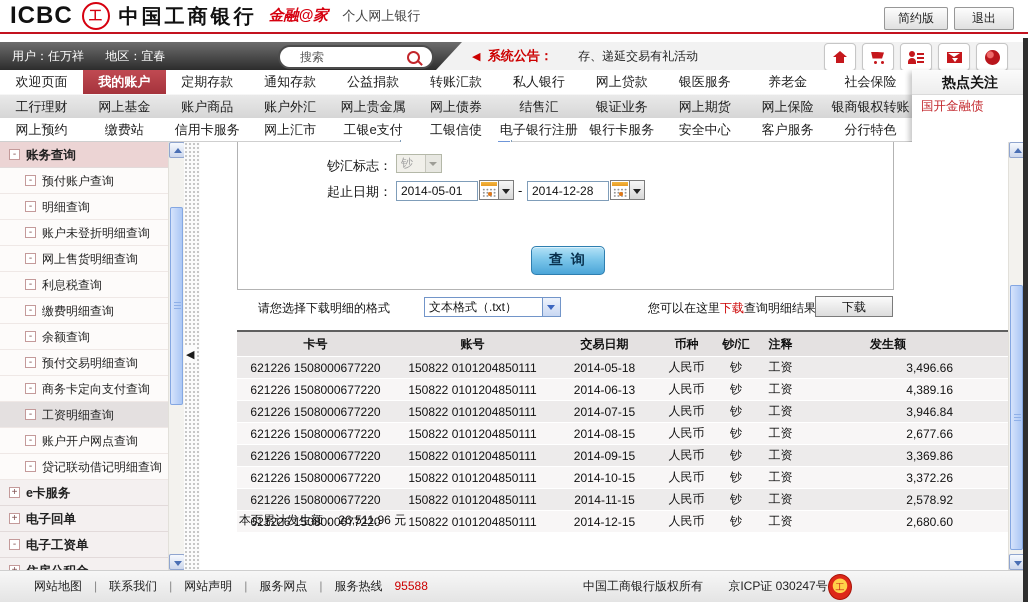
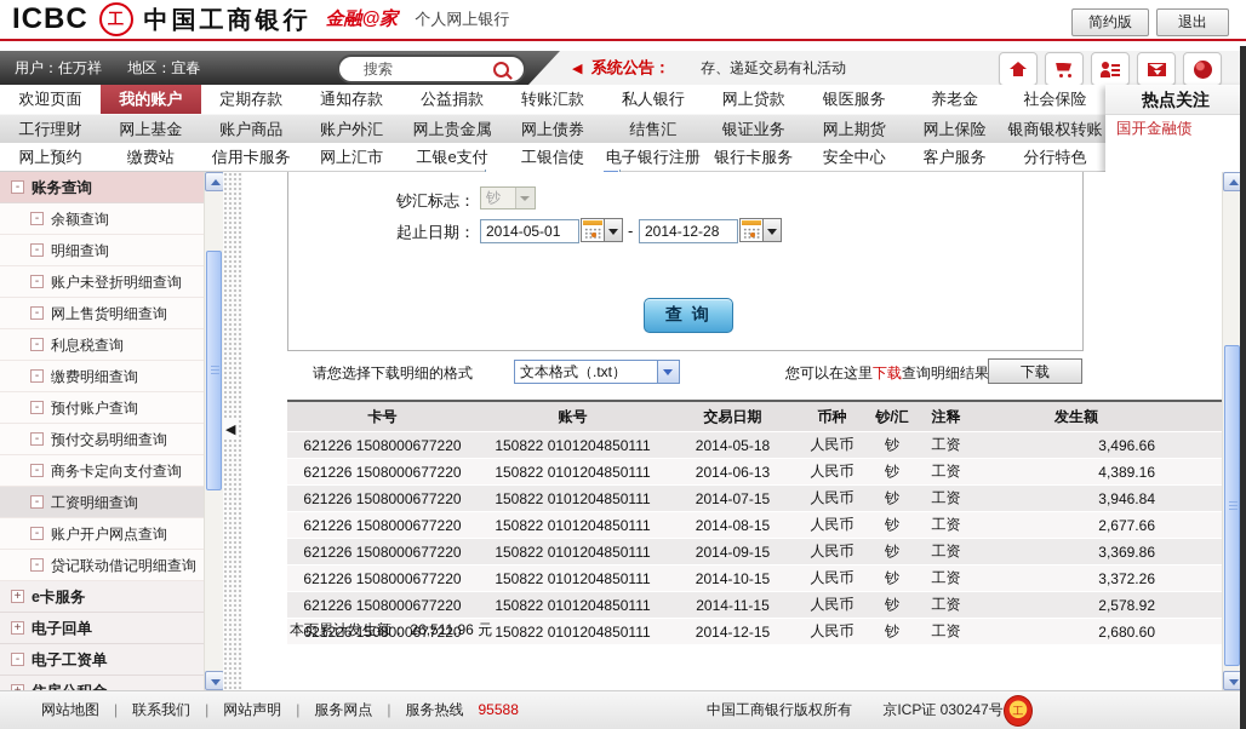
  ICBC
  工
  中国工商银行
  金融@家
  个人网上银行
  简约版
  退出
  用户：任万祥 地区：宜春
  搜索
  ◀ 系统公告： 存、递延交易有礼活动
  欢迎页面
  我的账户
  定期存款
  通知存款
  公益捐款
  转账汇款
  私人银行
  网上贷款
  银医服务
  养老金
  社会保险
  工行理财
  网上基金
  账户商品
  账户外汇
  网上贵金属
  网上债券
  结售汇
  银证业务
  网上期货
  网上保险
  银商银权转账
  网上预约
  缴费站
  信用卡服务
  网上汇市
  工银e支付
  工银信使
  电子银行注册
  银行卡服务
  安全中心
  客户服务
  分行特色
  热点关注
  国开金融债
  -
  账务查询
  -
- 预付账户查询
+ 余额查询
  -
  明细查询
  -
  账户未登折明细查询
  -
  网上售货明细查询
  -
  利息税查询
  -
  缴费明细查询
  -
- 余额查询
+ 预付账户查询
  -
  预付交易明细查询
  -
  商务卡定向支付查询
  -
  工资明细查询
  -
  账户开户网点查询
  -
  贷记联动借记明细查询
  +
  e卡服务
  +
  电子回单
  -
  电子工资单
  ◀
  钞汇标志：
  钞
  起止日期：
  2014-05-01
  -
  2014-12-28
  查 询
  请您选择下载明细的格式
  文本格式（.txt）
  您可以在这里下载查询明细结果
  下载
  卡号	账号	交易日期	币种	钞/汇	注释	发生额
  621226 1508000677220	150822 0101204850111	2014-05-18	人民币	钞	工资	3,496.66
  621226 1508000677220	150822 0101204850111	2014-06-13	人民币	钞	工资	4,389.16
  621226 1508000677220	150822 0101204850111	2014-07-15	人民币	钞	工资	3,946.84
  621226 1508000677220	150822 0101204850111	2014-08-15	人民币	钞	工资	2,677.66
  621226 1508000677220	150822 0101204850111	2014-09-15	人民币	钞	工资	3,369.86
  621226 1508000677220	150822 0101204850111	2014-10-15	人民币	钞	工资	3,372.26
  621226 1508000677220	150822 0101204850111	2014-11-15	人民币	钞	工资	2,578.92
  621226 1508000677220	150822 0101204850111	2014-12-15	人民币	钞	工资	2,680.60
  本页累计发生额： 26,511.96 元
  网站地图 | 联系我们 | 网站声明 | 服务网点 | 服务热线 95588
  中国工商银行版权所有 京ICP证 030247号
  工
